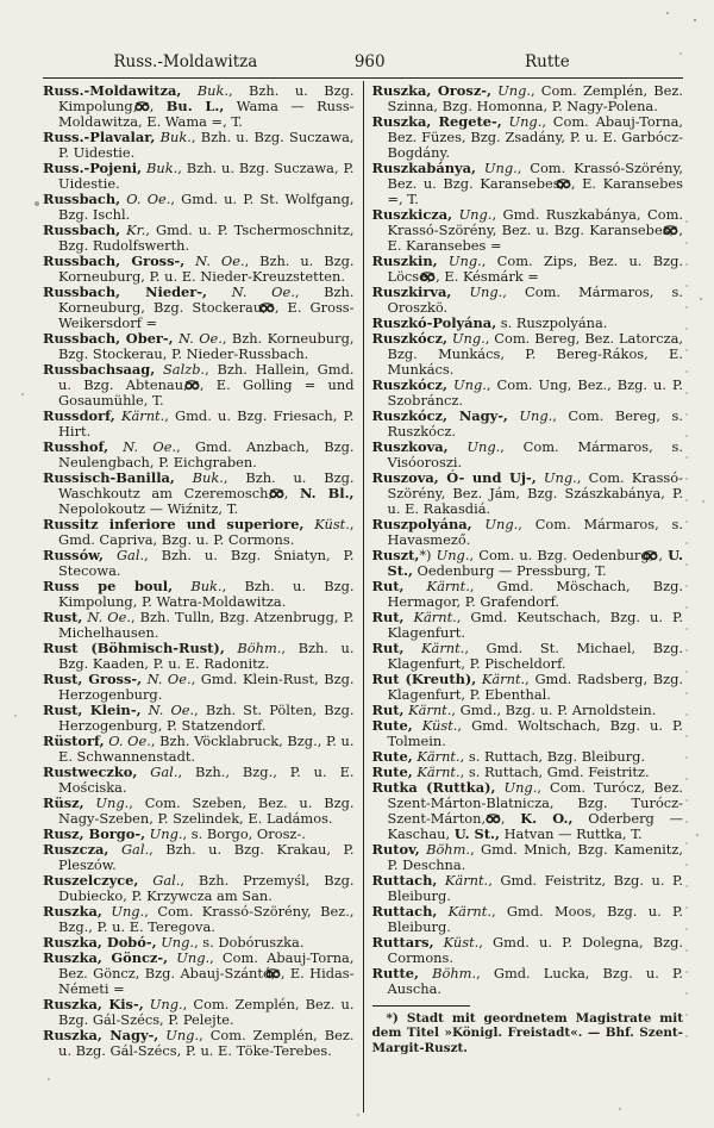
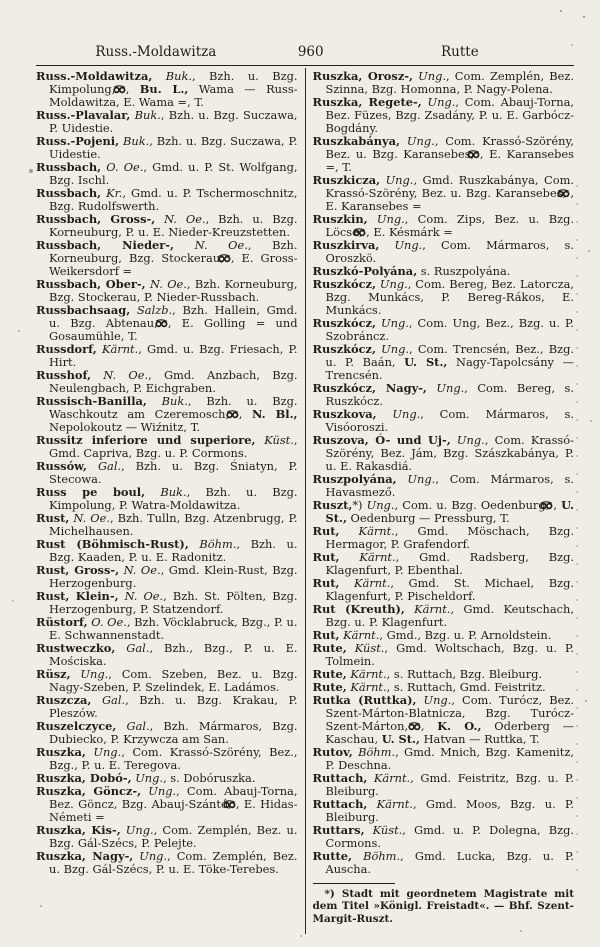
  Russ.-Moldawitza
  960
  Rutte
  Russ.-Moldawitza, Buk., Bzh. u. Bzg. Kimpolung , Bu. L., Wama — Russ-Moldawitza, E. Wama =, T.
  Russ.-Plavalar, Buk., Bzh. u. Bzg. Suczawa, P. Uidestie.
  Russ.-Pojeni, Buk., Bzh. u. Bzg. Suczawa, P. Uidestie.
  Russbach, O. Oe., Gmd. u. P. St. Wolfgang, Bzg. Ischl.
  Russbach, Kr., Gmd. u. P. Tschermoschnitz, Bzg. Rudolfswerth.
  Russbach, Gross-, N. Oe., Bzh. u. Bzg. Korneuburg, P. u. E. Nieder-Kreuzstetten.
  Russbach, Nieder-, N. Oe., Bzh. Korneuburg, Bzg. Stockerau, , E. Gross-Weikersdorf =
  Russbach, Ober-, N. Oe., Bzh. Korneuburg, Bzg. Stockerau, P. Nieder-Russbach.
  Russbachsaag, Salzb., Bzh. Hallein, Gmd. u. Bzg. Abtenau , E. Golling = und Gosaumühle, T.
  Russdorf, Kärnt., Gmd. u. Bzg. Friesach, P. Hirt.
  Russhof, N. Oe., Gmd. Anzbach, Bzg. Neulengbach, P. Eichgraben.
  Russisch-Banilla, Buk., Bzh. u. Bzg. Waschkoutz am Czeremosch , N. Bl., Nepolokoutz — Wiźnitz, T.
  Russitz inferiore und superiore, Küst., Gmd. Capriva, Bzg. u. P. Cormons.
  Russów, Gal., Bzh. u. Bzg. Śniatyn, P. Stecowa.
  Russ pe boul, Buk., Bzh. u. Bzg. Kimpolung, P. Watra-Moldawitza.
  Rust, N. Oe., Bzh. Tulln, Bzg. Atzenbrugg, P. Michelhausen.
  Rust (Böhmisch-Rust), Böhm., Bzh. u. Bzg. Kaaden, P. u. E. Radonitz.
  Rust, Gross-, N. Oe., Gmd. Klein-Rust, Bzg. Herzogenburg.
  Rust, Klein-, N. Oe., Bzh. St. Pölten, Bzg. Herzogenburg, P. Statzendorf.
  Rüstorf, O. Oe., Bzh. Vöcklabruck, Bzg., P. u. E. Schwannenstadt.
  Rustweczko, Gal., Bzh., Bzg., P. u. E. Mościska.
  Rüsz, Ung., Com. Szeben, Bez. u. Bzg. Nagy-Szeben, P. Szelindek, E. Ladámos.
- Rusz, Borgo-, Ung., s. Borgo, Orosz-.
  Ruszcza, Gal., Bzh. u. Bzg. Krakau, P. Pleszów.
- Ruszelczyce, Gal., Bzh. Przemyśl, Bzg. Dubiecko, P. Krzywcza am San.
+ Ruszelczyce, Gal., Bzh. Mármaros, Bzg. Dubiecko, P. Krzywcza am San.
  Ruszka, Ung., Com. Krassó-Szörény, Bez., Bzg., P. u. E. Teregova.
  Ruszka, Dobó-, Ung., s. Dobóruszka.
  Ruszka, Göncz-, Ung., Com. Abauj-Torna, Bez. Göncz, Bzg. Abauj-Szánt , E. Hidas-Németi =
  Ruszka, Kis-, Ung., Com. Zemplén, Bez. u. Bzg. Gál-Szécs, P. Pelejte.
  Ruszka, Nagy-, Ung., Com. Zemplén, Bez. u. Bzg. Gál-Szécs, P. u. E. Töke-Terebes.
  Ruszka, Orosz-, Ung., Com. Zemplén, Bez. Szinna, Bzg. Homonna, P. Nagy-Polena.
  Ruszka, Regete-, Ung., Com. Abauj-Torna, Bez. Füzes, Bzg. Zsadány, P. u. E. Garbócz-Bogdány.
  Ruszkabánya, Ung., Com. Krassó-Szörény, Bez. u. Bzg. Karansebe , E. Karansebes =, T.
  Ruszkicza, Ung., Gmd. Ruszkabánya, Com. Krassó-Szörény, Bez. u. Bzg. Karansebe , E. Karansebes =
  Ruszkin, Ung., Com. Zips, Bez. u. Bzg. Löcs , E. Késmárk =
  Ruszkirva, Ung., Com. Mármaros, s. Oroszkö.
  Ruszkó-Polyána, s. Ruszpolyána.
  Ruszkócz, Ung., Com. Bereg, Bez. Latorcza, Bzg. Munkács, P. Bereg-Rákos, E. Munkács.
  Ruszkócz, Ung., Com. Ung, Bez., Bzg. u. P. Szobráncz.
+ Ruszkócz, Ung., Com. Trencsén, Bez., Bzg. u. P. Baán, U. St., Nagy-Tapolcsány — Trencsén.
  Ruszkócz, Nagy-, Ung., Com. Bereg, s. Ruszkócz.
  Ruszkova, Ung., Com. Mármaros, s. Visóoroszi.
  Ruszova, Ó- und Uj-, Ung., Com. Krassó-Szörény, Bez. Jám, Bzg. Szászkabánya, P. u. E. Rakasdiá.
  Ruszpolyána, Ung., Com. Mármaros, s. Havasmező.
  Ruszt,*) Ung., Com. u. Bzg. Oedenbur , U. St., Oedenburg — Pressburg, T.
  Rut, Kärnt., Gmd. Möschach, Bzg. Hermagor, P. Grafendorf.
- Rut, Kärnt., Gmd. Keutschach, Bzg. u. P. Klagenfurt.
+ Rut, Kärnt., Gmd. Radsberg, Bzg. Klagenfurt, P. Ebenthal.
  Rut, Kärnt., Gmd. St. Michael, Bzg. Klagenfurt, P. Pischeldorf.
- Rut (Kreuth), Kärnt., Gmd. Radsberg, Bzg. Klagenfurt, P. Ebenthal.
+ Rut (Kreuth), Kärnt., Gmd. Keutschach, Bzg. u. P. Klagenfurt.
  Rut, Kärnt., Gmd., Bzg. u. P. Arnoldstein.
  Rute, Küst., Gmd. Woltschach, Bzg. u. P. Tolmein.
  Rute, Kärnt., s. Ruttach, Bzg. Bleiburg.
  Rute, Kärnt., s. Ruttach, Gmd. Feistritz.
  Rutka (Ruttka), Ung., Com. Turócz, Bez. Szent-Márton-Blatnicza, Bzg. Turócz-Szent-Márton, , K. O., Oderberg — Kaschau, U. St., Hatvan — Ruttka, T.
  Rutov, Böhm., Gmd. Mnich, Bzg. Kamenitz, P. Deschna.
  Ruttach, Kärnt., Gmd. Feistritz, Bzg. u. P. Bleiburg.
  Ruttach, Kärnt., Gmd. Moos, Bzg. u. P. Bleiburg.
  Ruttars, Küst., Gmd. u. P. Dolegna, Bzg. Cormons.
  Rutte, Böhm., Gmd. Lucka, Bzg. u. P. Auscha.
  *) Stadt mit geordnetem Magistrate mit dem Titel »Königl. Freistadt«. — Bhf. Szent-Margit-Ruszt.
